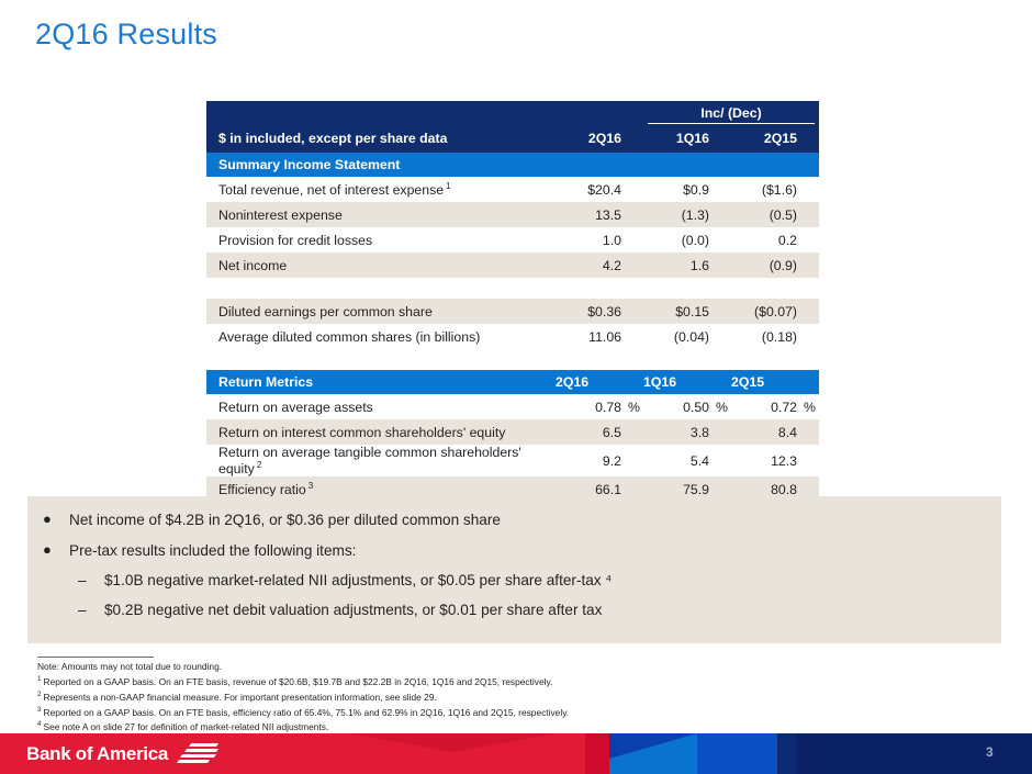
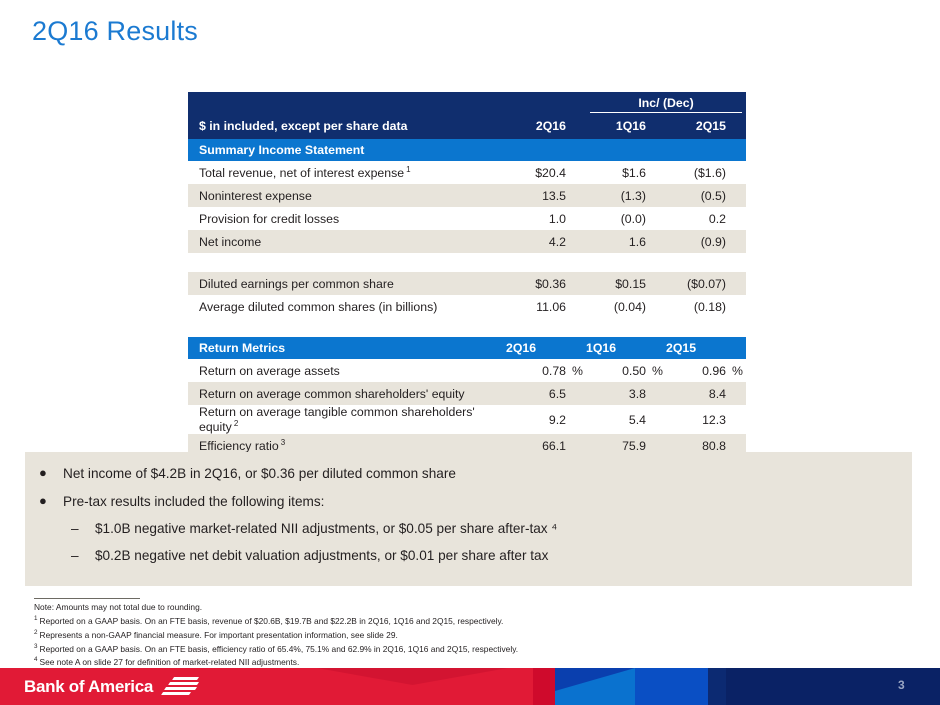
  2Q16 Results
  			Inc/ (Dec)
  $ in included, except per share data	2Q16		1Q16		2Q15
  Summary Income Statement
- Total revenue, net of interest expense 1	$20.4		$0.9		($1.6)
+ Total revenue, net of interest expense 1	$20.4		$1.6		($1.6)
  Noninterest expense	13.5		(1.3)		(0.5)
  Provision for credit losses	1.0		(0.0)		0.2
  Net income	4.2		1.6		(0.9)
  Diluted earnings per common share	$0.36		$0.15		($0.07)
  Average diluted common shares (in billions)	11.06		(0.04)		(0.18)
  Return Metrics	2Q16		1Q16		2Q15
- Return on average assets	0.78	%	0.50	%	0.72	%
+ Return on average assets	0.78	%	0.50	%	0.96	%
- Return on interest common shareholders' equity	6.5		3.8		8.4
+ Return on average common shareholders' equity	6.5		3.8		8.4
  Return on average tangible common shareholders' equity 2	9.2		5.4		12.3
  Efficiency ratio 3	66.1		75.9		80.8
  ●
  Net income of $4.2B in 2Q16, or $0.36 per diluted common share
  ●
  Pre-tax results included the following items:
  –
  $1.0B negative market-related NII adjustments, or $0.05 per share after-tax ⁴
  –
  $0.2B negative net debit valuation adjustments, or $0.01 per share after tax
  Note: Amounts may not total due to rounding.
  Reported on a GAAP basis. On an FTE basis, revenue of $20.6B, $19.7B and $22.2B in 2Q16, 1Q16 and 2Q15, respectively.
  Represents a non-GAAP financial measure. For important presentation information, see slide 29.
  Reported on a GAAP basis. On an FTE basis, efficiency ratio of 65.4%, 75.1% and 62.9% in 2Q16, 1Q16 and 2Q15, respectively.
  See note A on slide 27 for definition of market-related NII adjustments.
  Bank of America
  3
